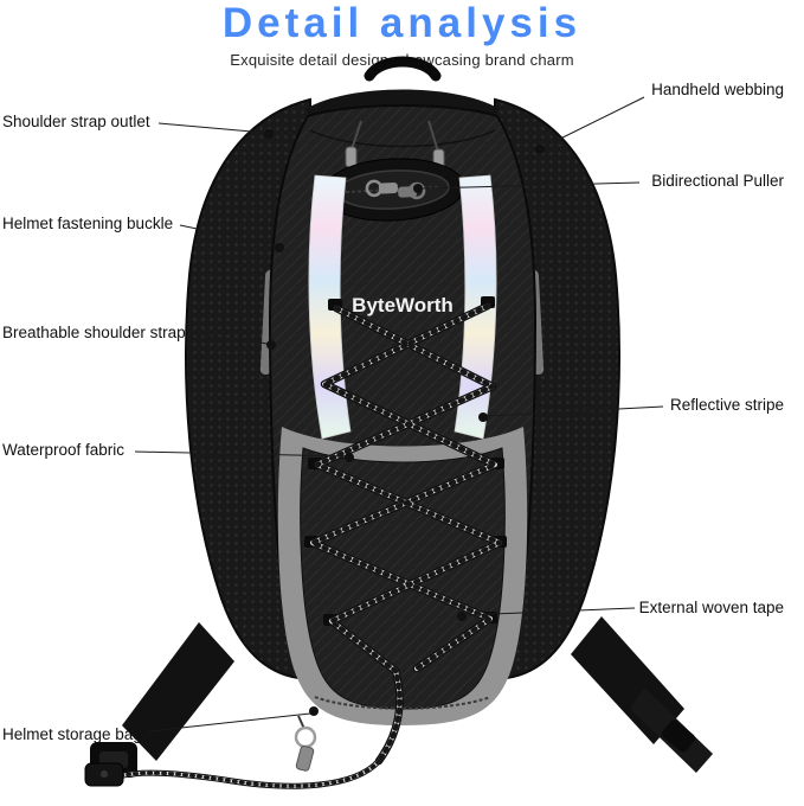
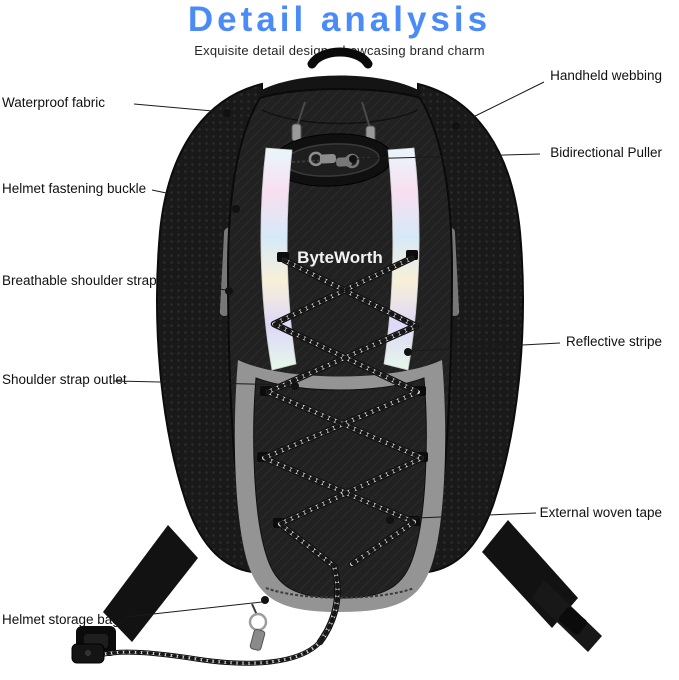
  Detail analysis
  Exquisite detail desigwcasing brand charm
  ByteWorth
- Shoulder strap outlet
+ Waterproof fabric
  Helmet fastening buckle
  Breathable shoulder strap
- Waterproof fabric
+ Shoulder strap outlet
  Helmet storage bag
  Handheld webbing
  Bidirectional Puller
  Reflective stripe
  External woven tape
